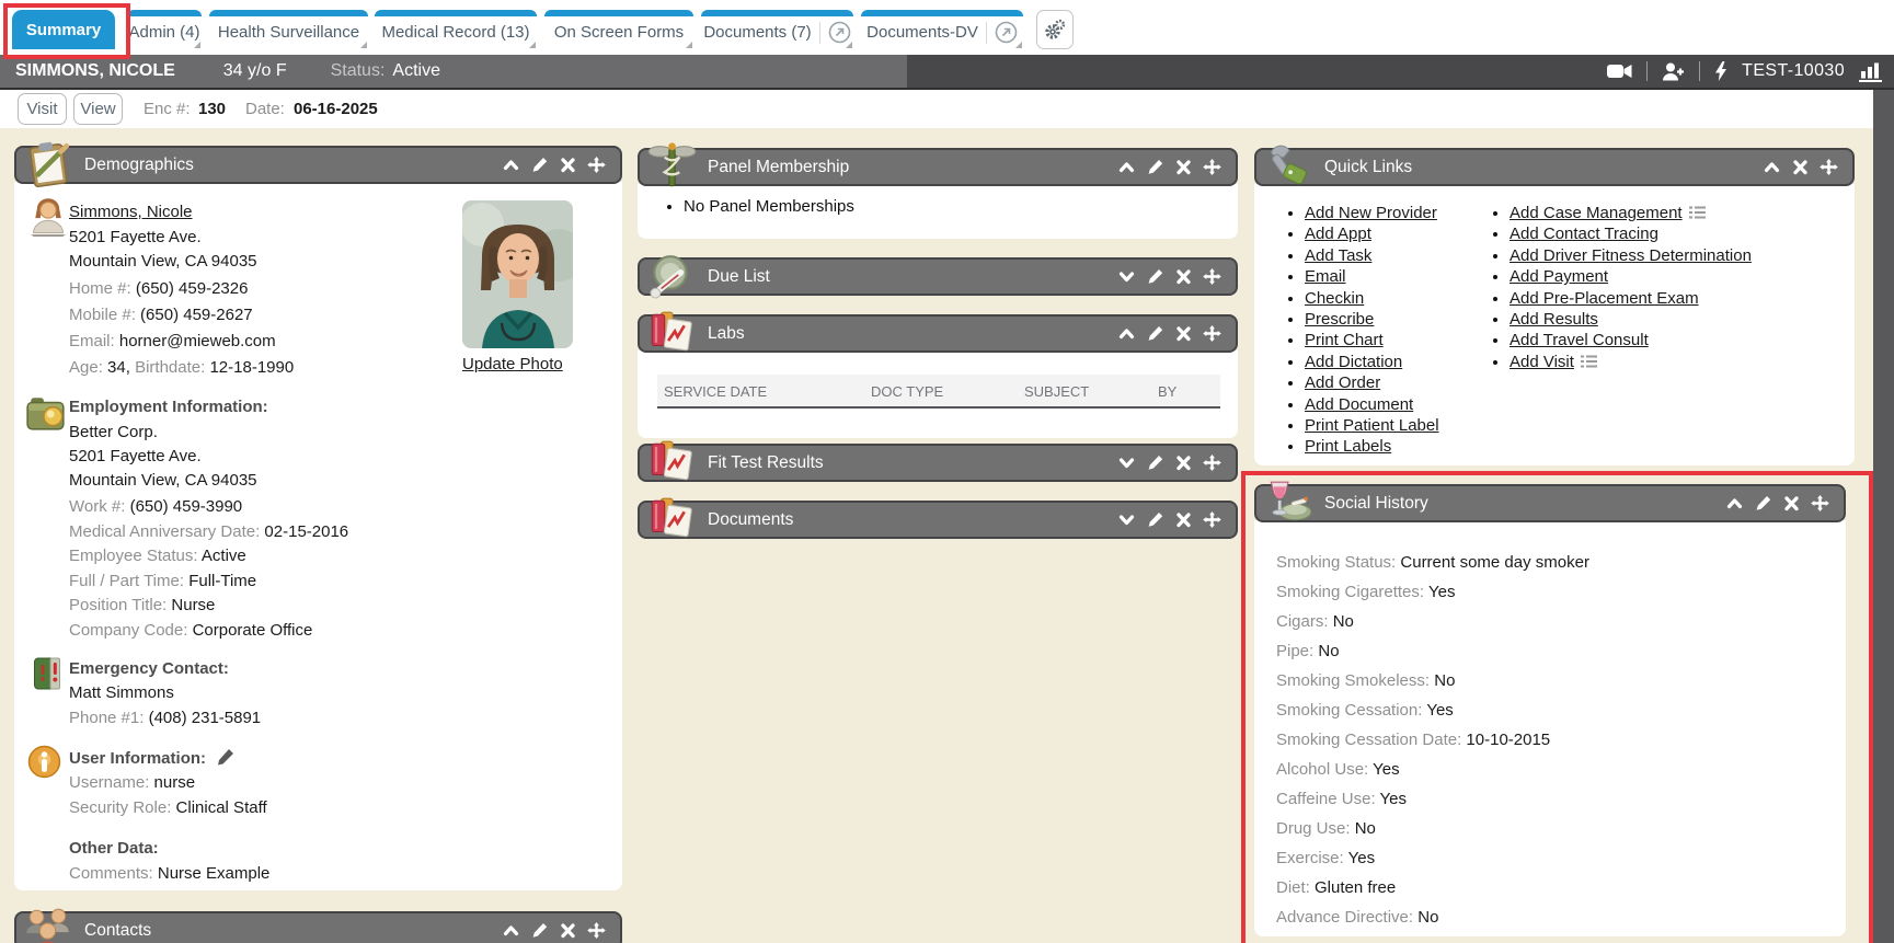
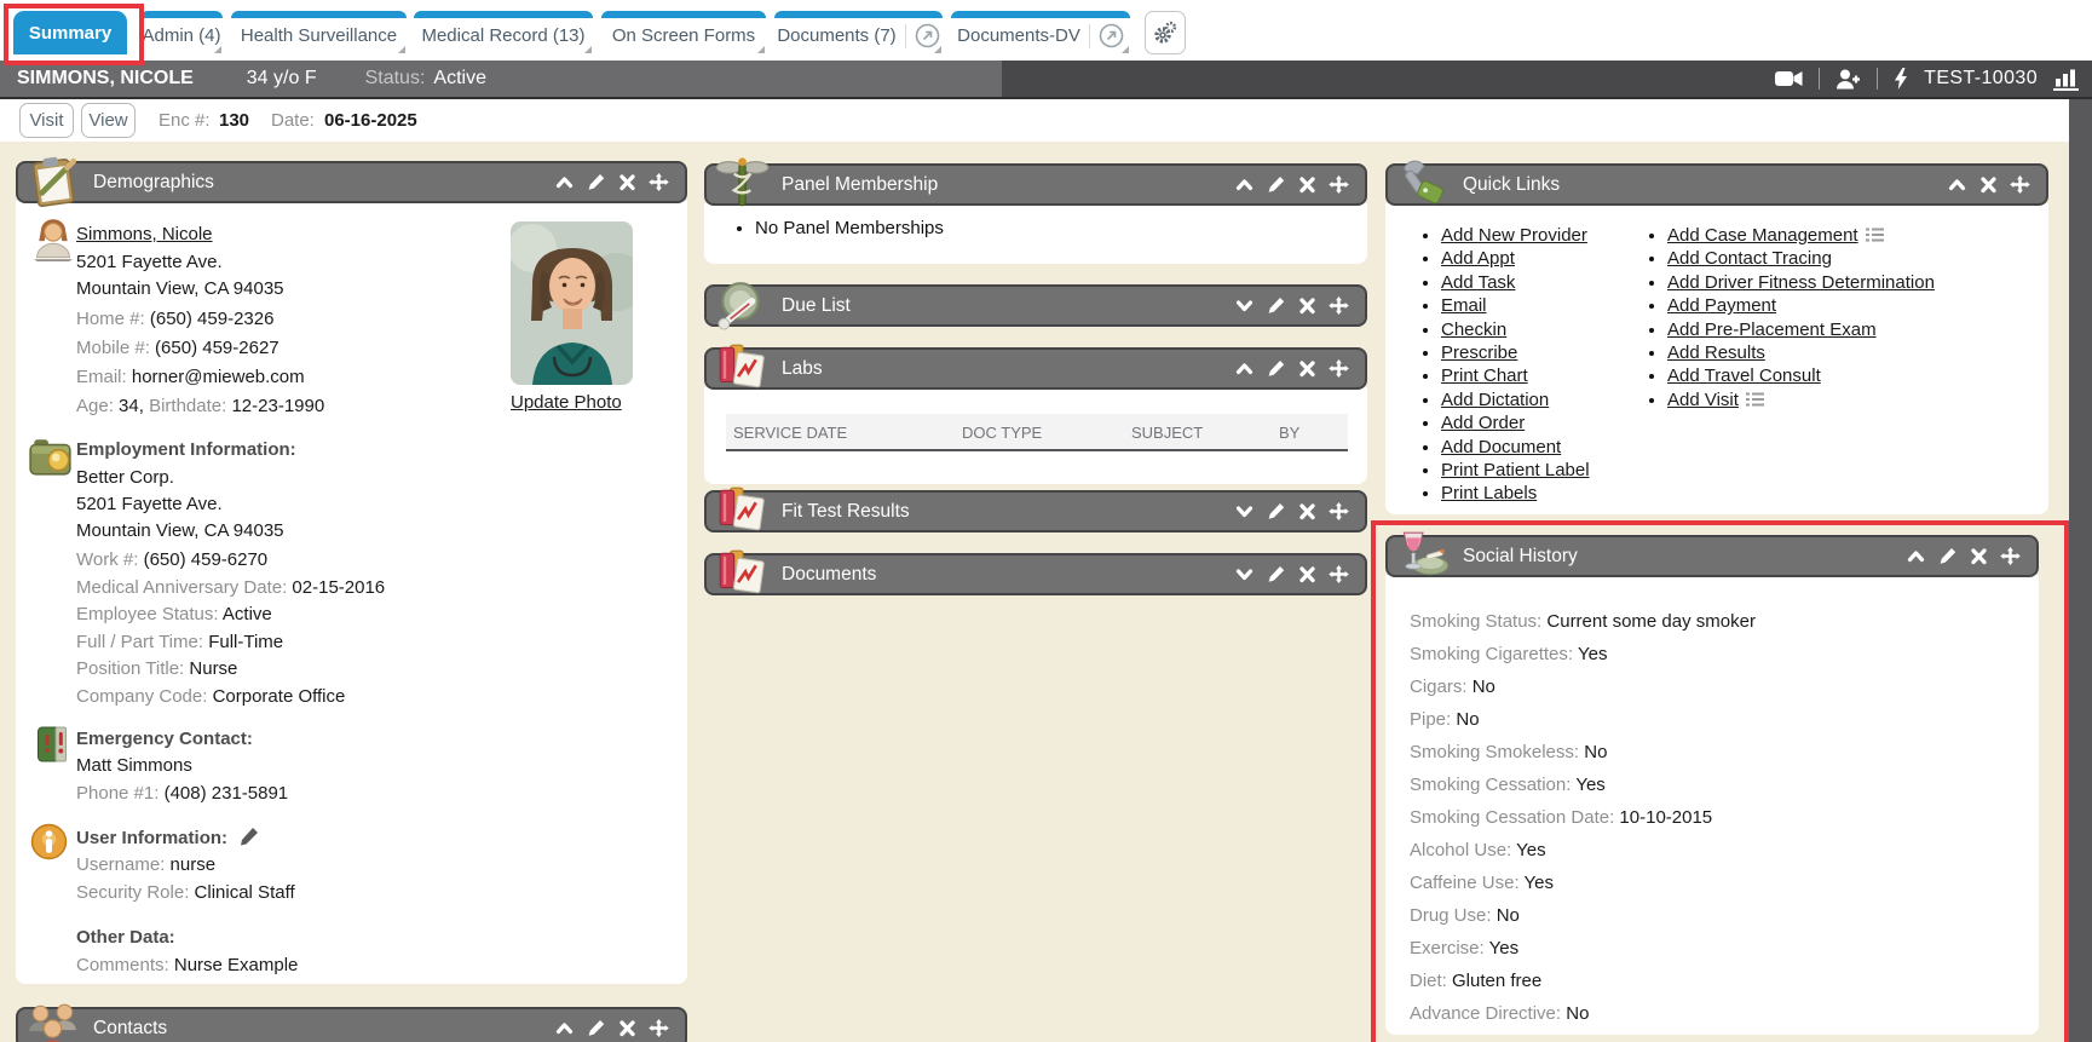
  Summary
  Admin (4)
  Health Surveillance
  Medical Record (13)
  On Screen Forms
  Documents (7)
  Documents-DV
  SIMMONS, NICOLE
  34 y/o F
  Status:
  Active
  TEST-10030
  Visit
  View
  Enc #:
  130
  Date:
  06-16-2025
  Demographics
  Simmons, Nicole
  5201 Fayette Ave.
  Mountain View, CA 94035
  Home #: (650) 459-2326
  Mobile #: (650) 459-2627
  Email: horner@mieweb.com
- Age: 34, Birthdate: 12-18-1990
+ Age: 34, Birthdate: 12-23-1990
  Update Photo
  Employment Information:
  Better Corp.
  5201 Fayette Ave.
  Mountain View, CA 94035
- Work #: (650) 459-3990
+ Work #: (650) 459-6270
  Medical Anniversary Date: 02-15-2016
  Employee Status: Active
  Full / Part Time: Full-Time
  Position Title: Nurse
  Company Code: Corporate Office
  Emergency Contact:
  Matt Simmons
  Phone #1: (408) 231-5891
  User Information:
  Username: nurse
  Security Role: Clinical Staff
  Other Data:
  Comments: Nurse Example
  Contacts
  Panel Membership
  No Panel Memberships
  Due List
  Labs
  SERVICE DATE
  DOC TYPE
  SUBJECT
  BY
  Fit Test Results
  Documents
  Quick Links
  Add New Provider
  Add Appt
  Add Task
  Email
  Checkin
  Prescribe
  Print Chart
  Add Dictation
  Add Order
  Add Document
  Print Patient Label
  Print Labels
  Add Case Management
  Add Contact Tracing
  Add Driver Fitness Determination
  Add Payment
  Add Pre-Placement Exam
  Add Results
  Add Travel Consult
  Add Visit
  Social History
  Smoking Status: Current some day smoker
  Smoking Cigarettes: Yes
  Cigars: No
  Pipe: No
  Smoking Smokeless: No
  Smoking Cessation: Yes
  Smoking Cessation Date: 10-10-2015
  Alcohol Use: Yes
  Caffeine Use: Yes
  Drug Use: No
  Exercise: Yes
  Diet: Gluten free
  Advance Directive: No
